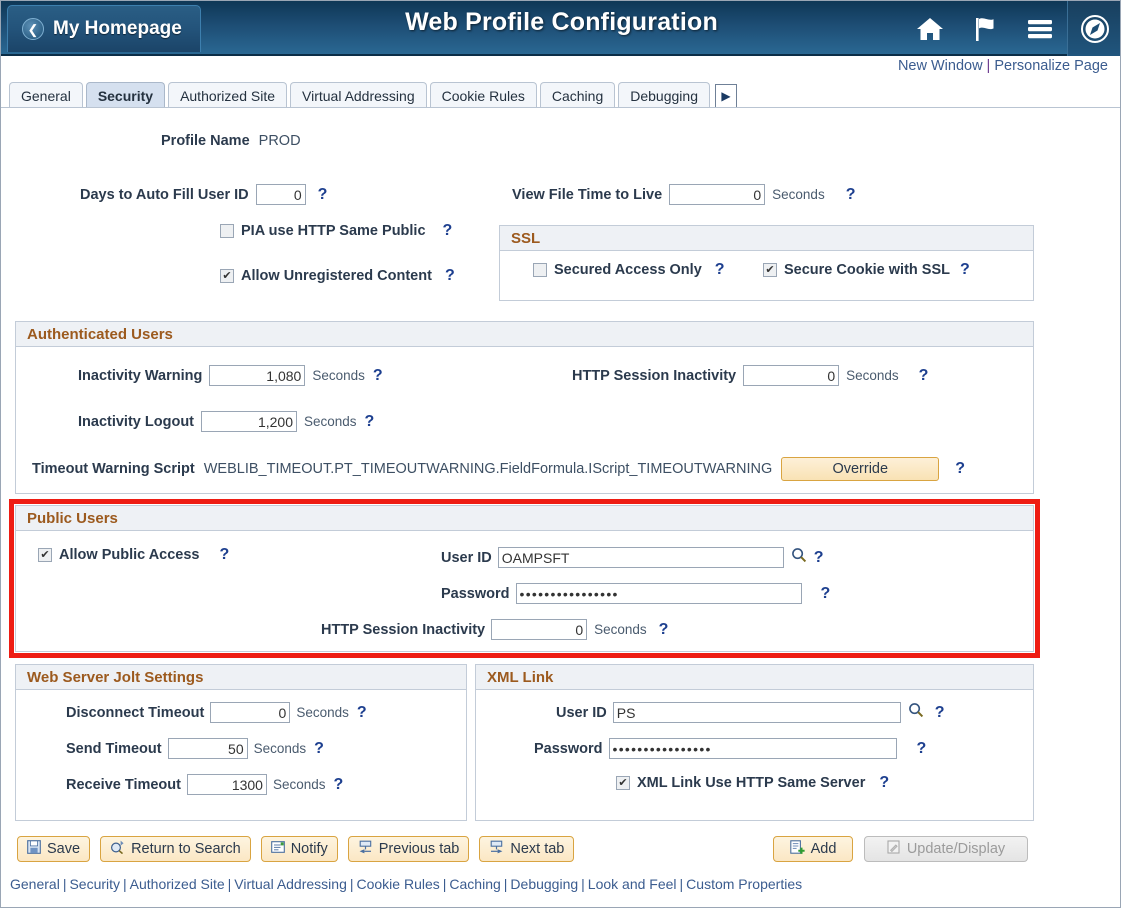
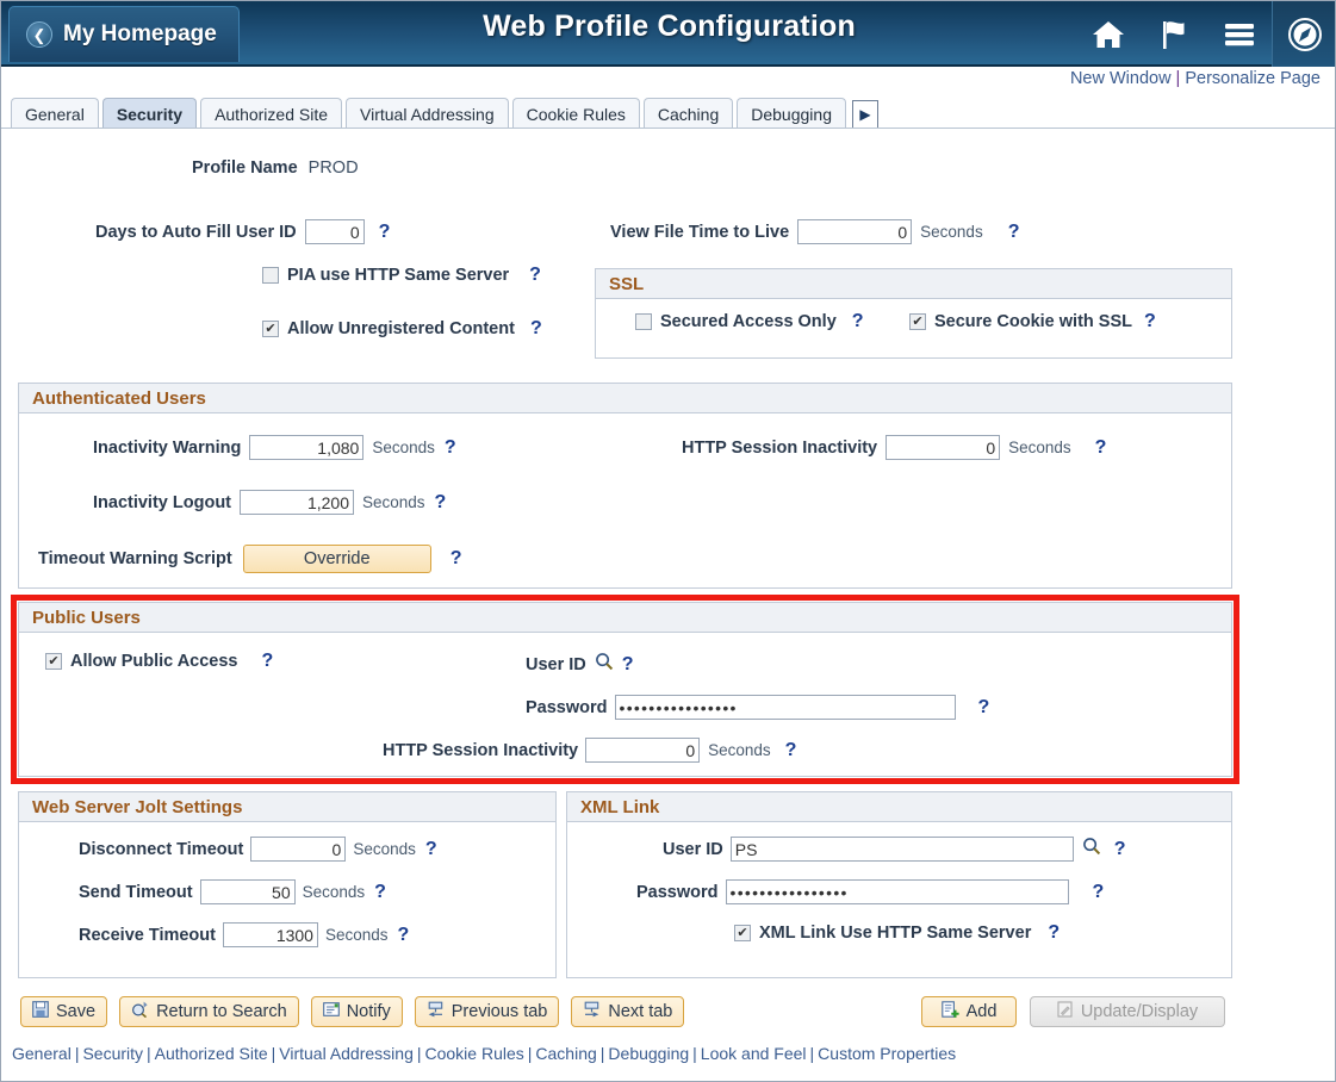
  ❮
  My Homepage
  Web Profile Configuration
  New Window | Personalize Page
  General
  Security
  Authorized Site
  Virtual Addressing
  Cookie Rules
  Caching
  Debugging
  ▶
  Profile Name
  PROD
  Days to Auto Fill User ID
  0
  ?
- PIA use HTTP Same Public
+ PIA use HTTP Same Server
  ?
  Allow Unregistered Content
  ?
  View File Time to Live
  0
  Seconds
  ?
  SSL
  Secured Access Only
  ?
  Secure Cookie with SSL
  ?
  Authenticated Users
  Inactivity Warning
  1,080
  Seconds
  ?
  Inactivity Logout
  1,200
  Seconds
  ?
  HTTP Session Inactivity
  0
  Seconds
  ?
  Timeout Warning Script
- WEBLIB_TIMEOUT.PT_TIMEOUTWARNING.FieldFormula.IScript_TIMEOUTWARNING
  Override
  ?
  Public Users
  Allow Public Access
  ?
  User ID
- OAMPSFT
  ?
  Password
  ••••••••••••••••
  ?
  HTTP Session Inactivity
  0
  Seconds
  ?
  Web Server Jolt Settings
  Disconnect Timeout
  0
  Seconds
  ?
  Send Timeout
  50
  Seconds
  ?
  Receive Timeout
  1300
  Seconds
  ?
  XML Link
  User ID
  PS
  ?
  Password
  ••••••••••••••••
  ?
  XML Link Use HTTP Same Server
  ?
  Save
  Return to Search
  Notify
  Previous tab
  Next tab
  Add
  Update/Display
  General | Security | Authorized Site | Virtual Addressing | Cookie Rules | Caching | Debugging | Look and Feel | Custom Properties
